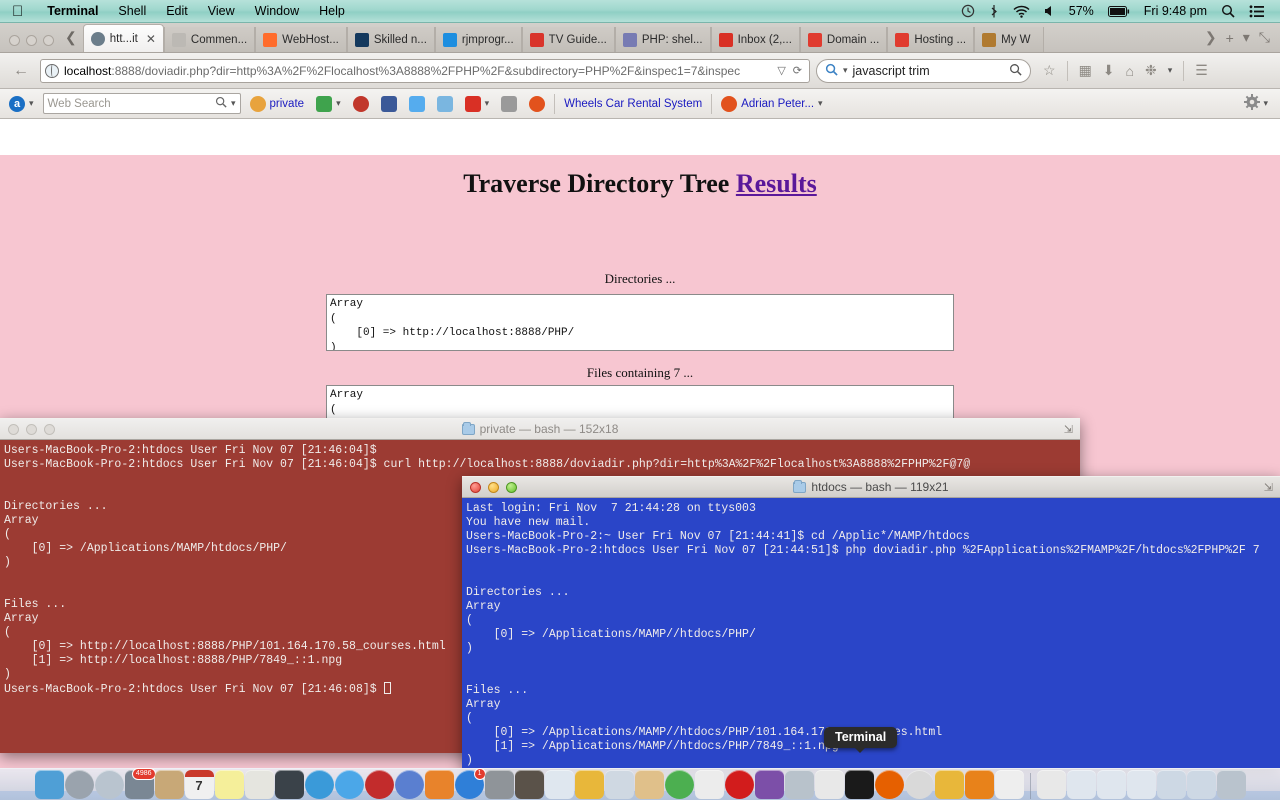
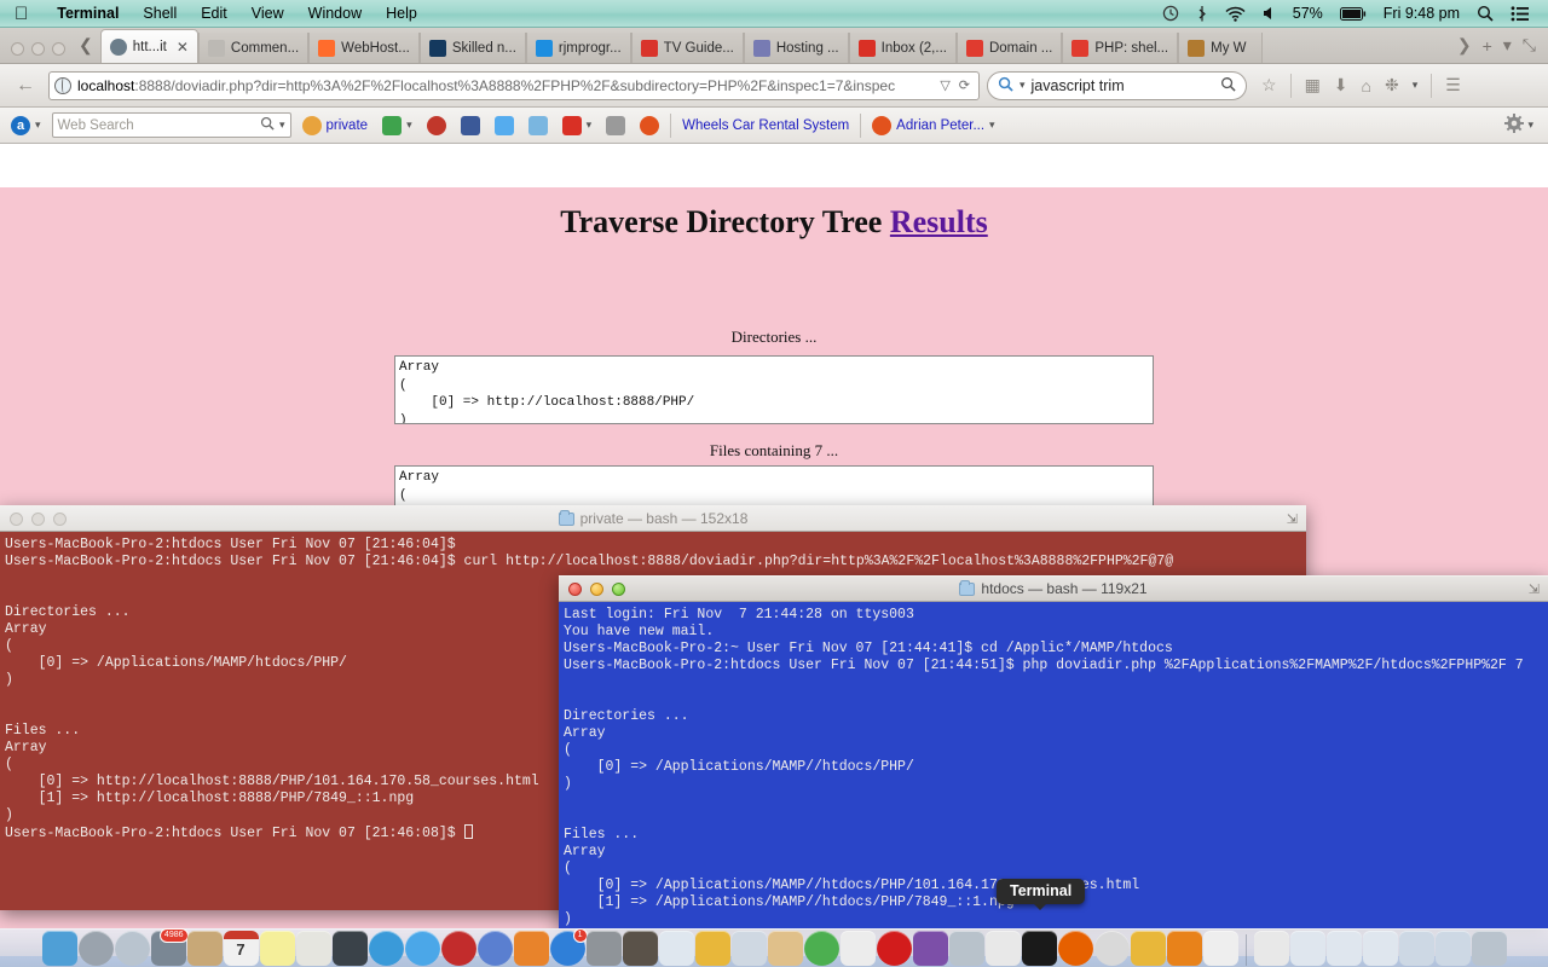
  
  Terminal
  Shell
  Edit
  View
  Window
  Help
  57%
  Fri 9:48 pm
  ❮
  htt...it
  ✕
  Commen...
  WebHost...
  Skilled n...
  rjmprogr...
  TV Guide...
- PHP: shel...
+ Hosting ...
  Inbox (2,...
  Domain ...
- Hosting ...
+ PHP: shel...
  My W
  ❯
  +
  ▾
  ⤡
  ←
  localhost:8888/doviadir.php?dir=http%3A%2F%2Flocalhost%3A8888%2FPHP%2F&subdirectory=PHP%2F&inspec1=7&inspec
  ▽
  ⟳
  ▾
  javascript trim
  ☆
  ▦
  ⬇
  ⌂
  ❉
  ▾
  ☰
  a
  ▾
  Web Search
  ▾
  private
  ▾
  ▾
  Wheels Car Rental System
  Adrian Peter...
  ▾
  ▾
  Traverse Directory Tree Results
  Directories ...
  Array
  (
  [0] => http://localhost:8888/PHP/
  )
  Files containing 7 ...
  Array
  (
  private — bash — 152x18
  ⇲
  Users-MacBook-Pro-2:htdocs User Fri Nov 07 [21:46:04]$
  Users-MacBook-Pro-2:htdocs User Fri Nov 07 [21:46:04]$ curl http://localhost:8888/doviadir.php?dir=http%3A%2F%2Flocalhost%3A8888%2FPHP%2F@7@
  Directories ...
  Array
  (
  [0] => /Applications/MAMP/htdocs/PHP/
  )
  Files ...
  Array
  (
  [0] => http://localhost:8888/PHP/101.164.170.58_courses.html
  [1] => http://localhost:8888/PHP/7849_::1.npg
  )
  Users-MacBook-Pro-2:htdocs User Fri Nov 07 [21:46:08]$
  htdocs — bash — 119x21
  ⇲
  Last login: Fri Nov 7 21:44:28 on ttys003
  You have new mail.
  Users-MacBook-Pro-2:~ User Fri Nov 07 [21:44:41]$ cd /Applic*/MAMP/htdocs
  Users-MacBook-Pro-2:htdocs User Fri Nov 07 [21:44:51]$ php doviadir.php %2FApplications%2FMAMP%2F/htdocs%2FPHP%2F 7
  Directories ...
  Array
  (
  [0] => /Applications/MAMP//htdocs/PHP/
  )
  Files ...
  Array
  (
  [0] => /Applications/MAMP//htdocs/PHP/101.164.17es.html
  [1] => /Applications/MAMP//htdocs/PHP/7849_::1.n
  )
  Terminal
  7
